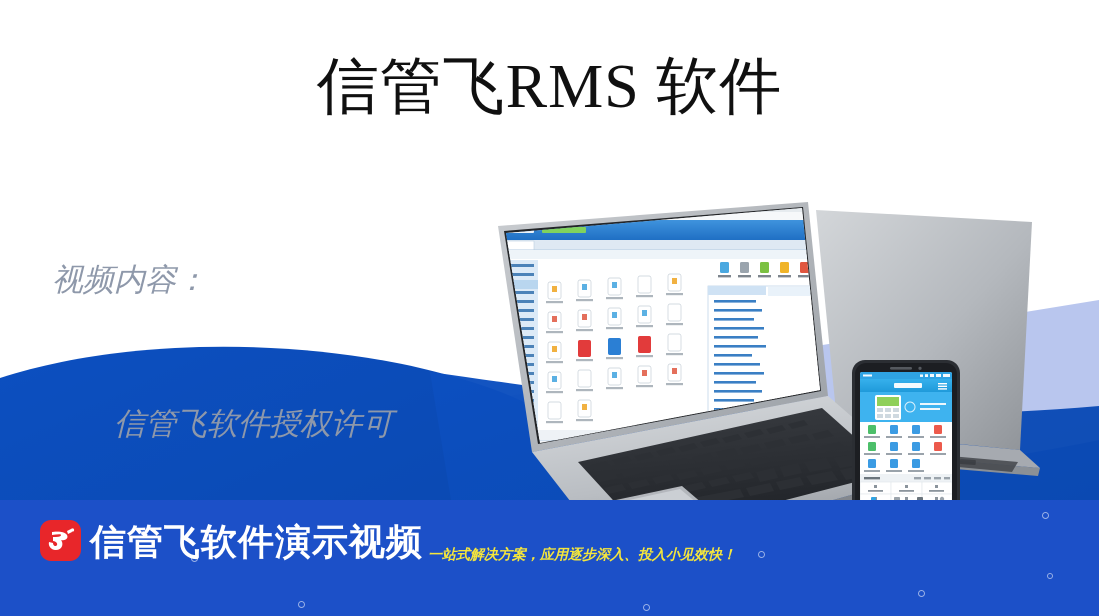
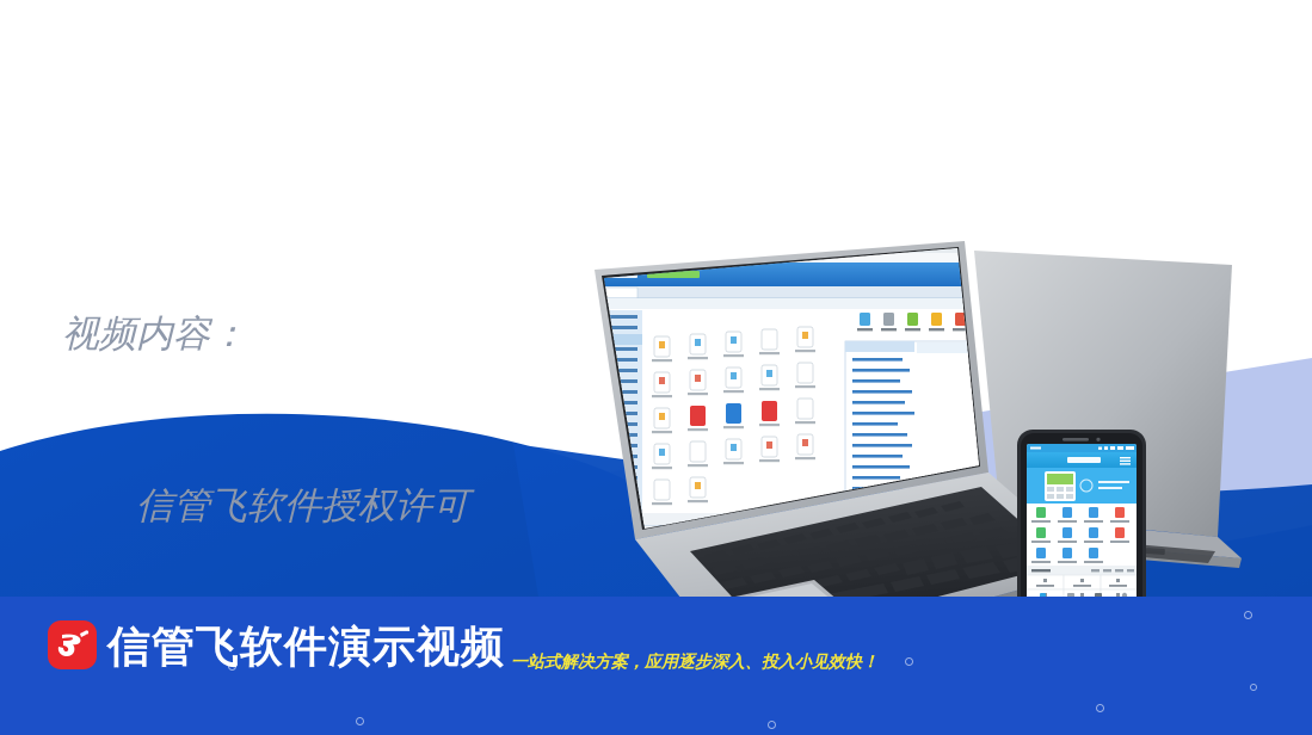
- 信管飞RMS 软件
  视频内容：
  信管飞软件授权许可
  信管飞软件演示视频
  一站式解决方案，应用逐步深入、投入小见效快！
